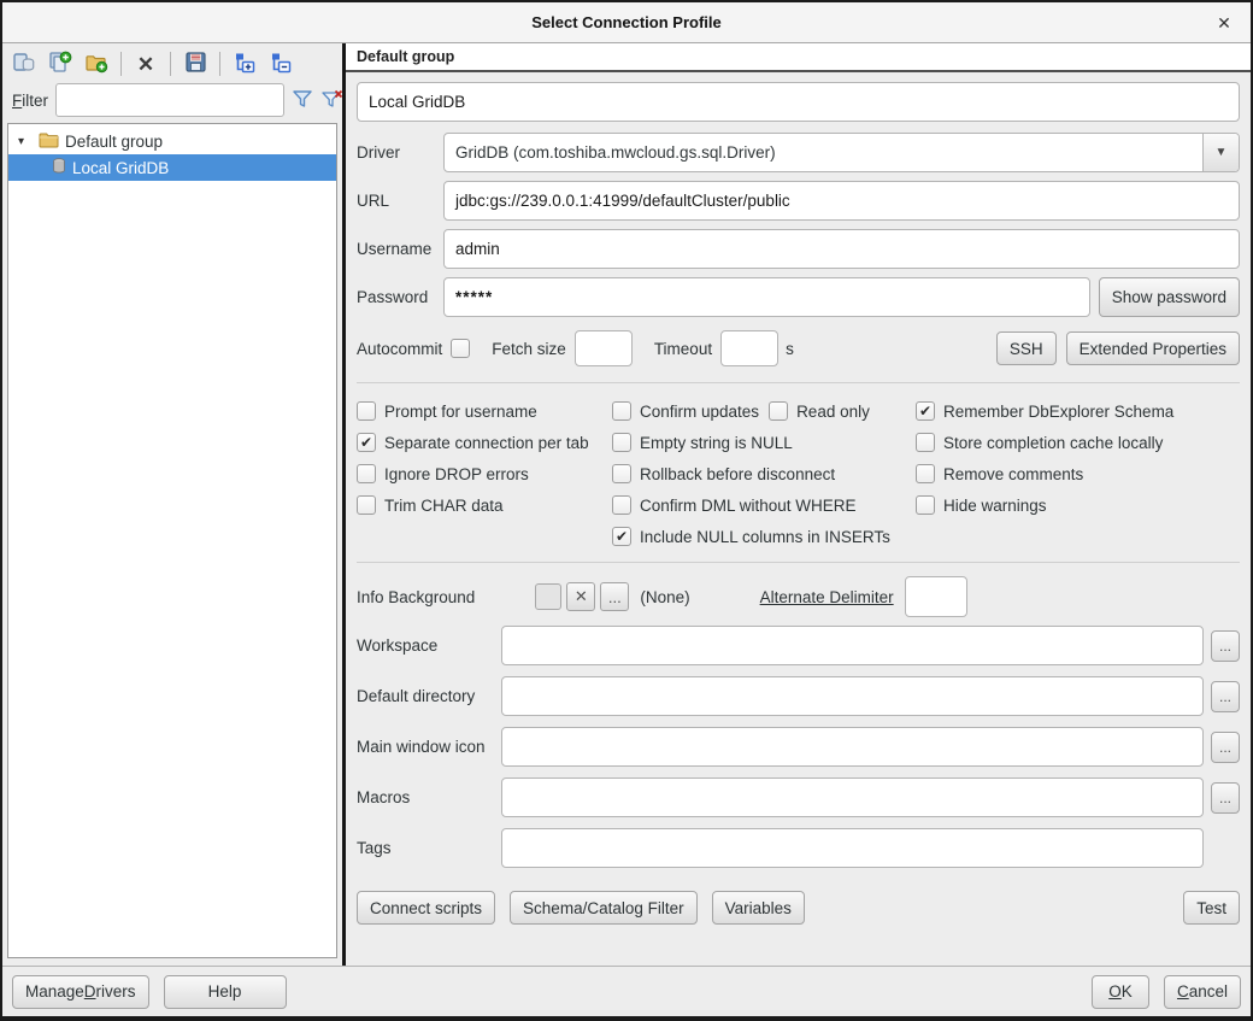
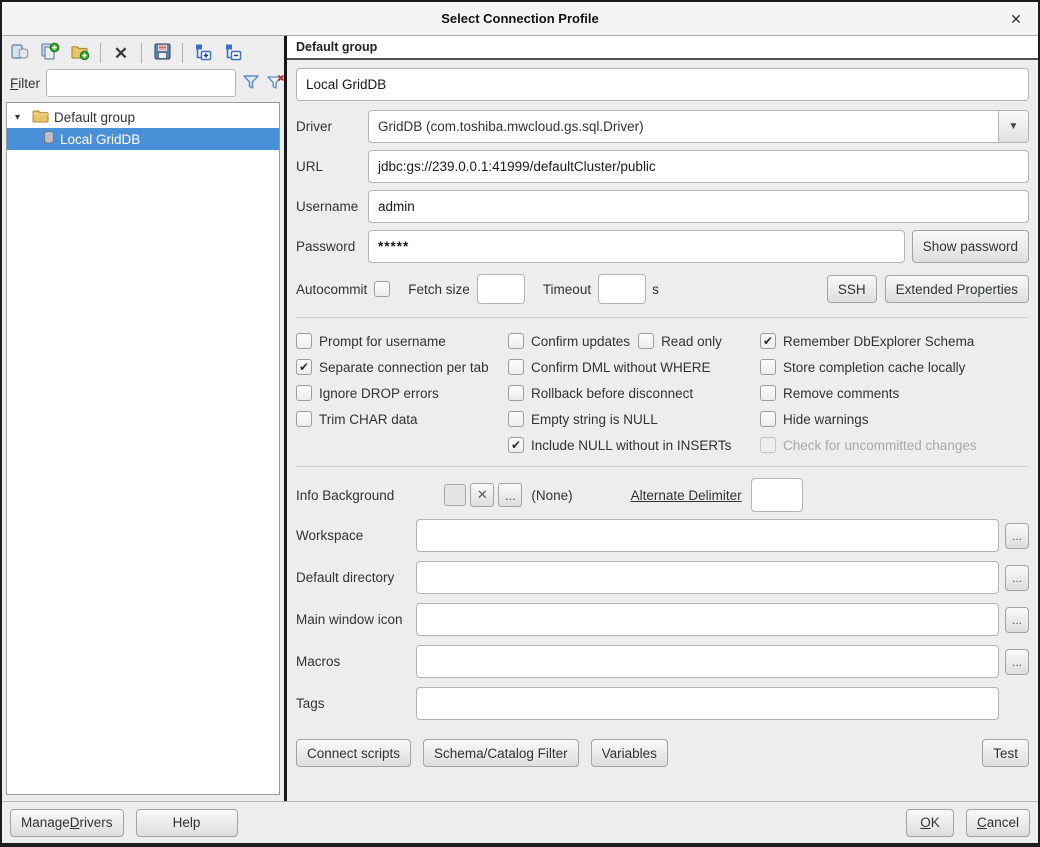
  Select Connection Profile
  ✕
  ✕
  Filter
  ▾
  Default group
  Local GridDB
  Default group
  Local GridDB
  Driver
  GridDB (com.toshiba.mwcloud.gs.sql.Driver)
  ▼
  URL
  jdbc:gs://239.0.0.1:41999/defaultCluster/public
  Username
  admin
  Password
  *****
  Show password
  Autocommit
  Fetch size
  Timeout
  s
  SSH
  Extended Properties
  Prompt for username
  Separate connection per tab
  Ignore DROP errors
  Trim CHAR data
  Confirm updates
  Read only
- Empty string is NULL
+ Confirm DML without WHERE
  Rollback before disconnect
- Confirm DML without WHERE
+ Empty string is NULL
- Include NULL columns in INSERTs
+ Include NULL without in INSERTs
  Remember DbExplorer Schema
  Store completion cache locally
  Remove comments
  Hide warnings
+ Check for uncommitted changes
  Info Background
  ✕
  ...
  (None)
  Alternate Delimiter
  Workspace
  ...
  Default directory
  ...
  Main window icon
  ...
  Macros
  ...
  Tags
  Connect scripts
  Schema/Catalog Filter
  Variables
  Test
  Manage
  D
  rivers
  Help
  O
  K
  C
  ancel
